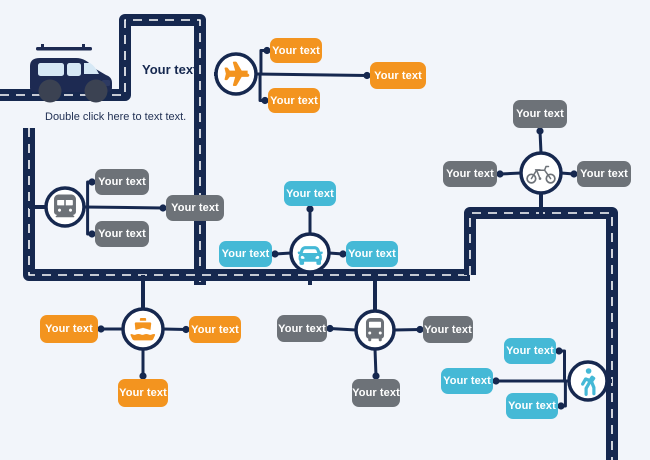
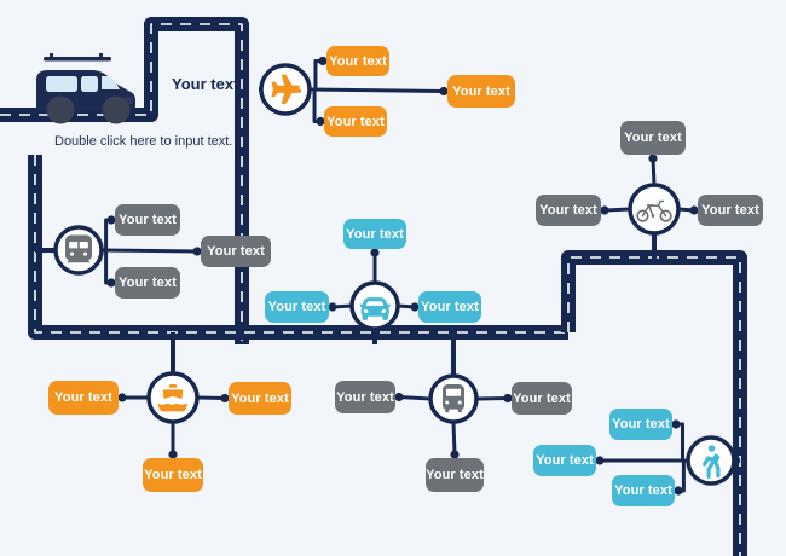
  Your text
  Your text
  Your text
  Your text
  Your text
  Your text
  Your text
  Your text
  Your text
  Your text
  Your text
  Your text
  Your text
  Your text
  Your text
  Your text
  Your text
  Your text
  Your text
  Your text
  Your text
  Your text
- Double click here to text text.
+ Double click here to input text.
